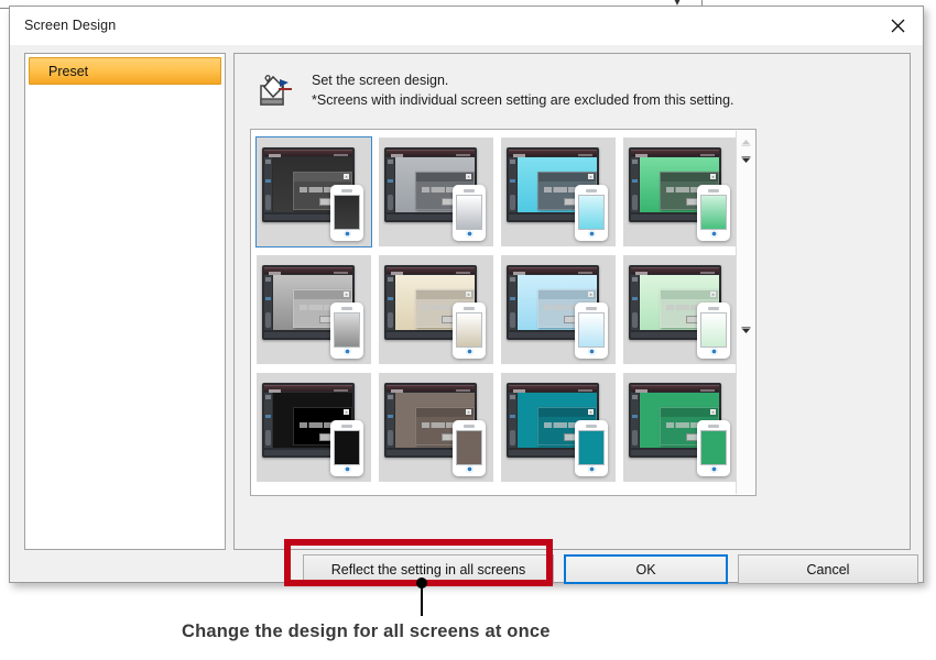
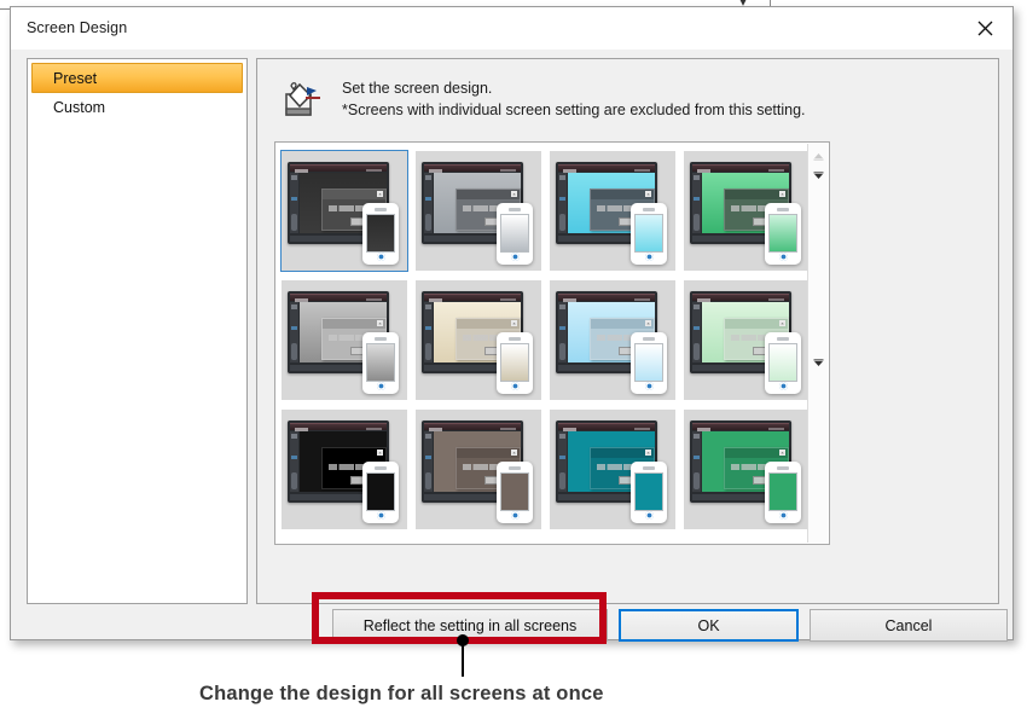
  ▾
  Screen Design
  Preset
+ Custom
  Set the screen design.
  *Screens with individual screen setting are excluded from this setting.
  Reflect the setting in all screens
  OK
  Cancel
  Change the design for all screens at once
